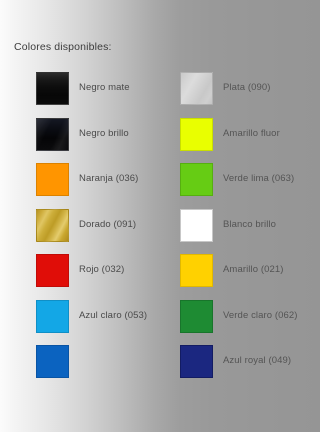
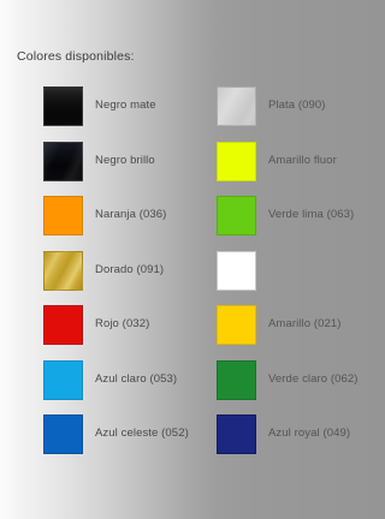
  Colores disponibles:
  Negro mate
  Negro brillo
  Naranja (036)
  Dorado (091)
  Rojo (032)
  Azul claro (053)
+ Azul celeste (052)
  Plata (090)
  Amarillo fluor
  Verde lima (063)
- Blanco brillo
  Amarillo (021)
  Verde claro (062)
  Azul royal (049)
